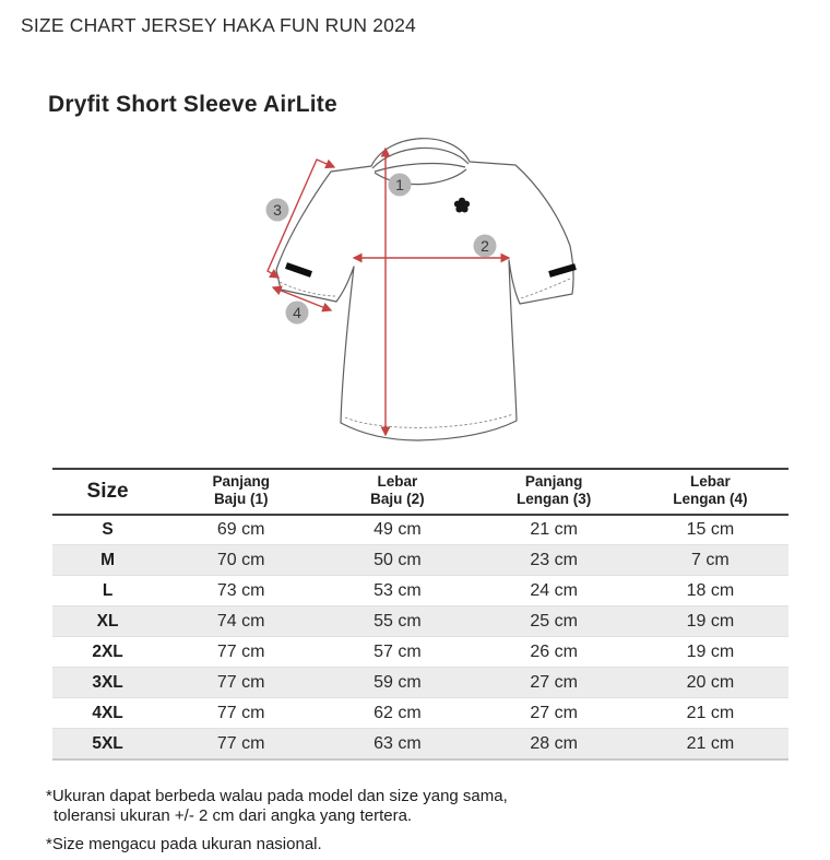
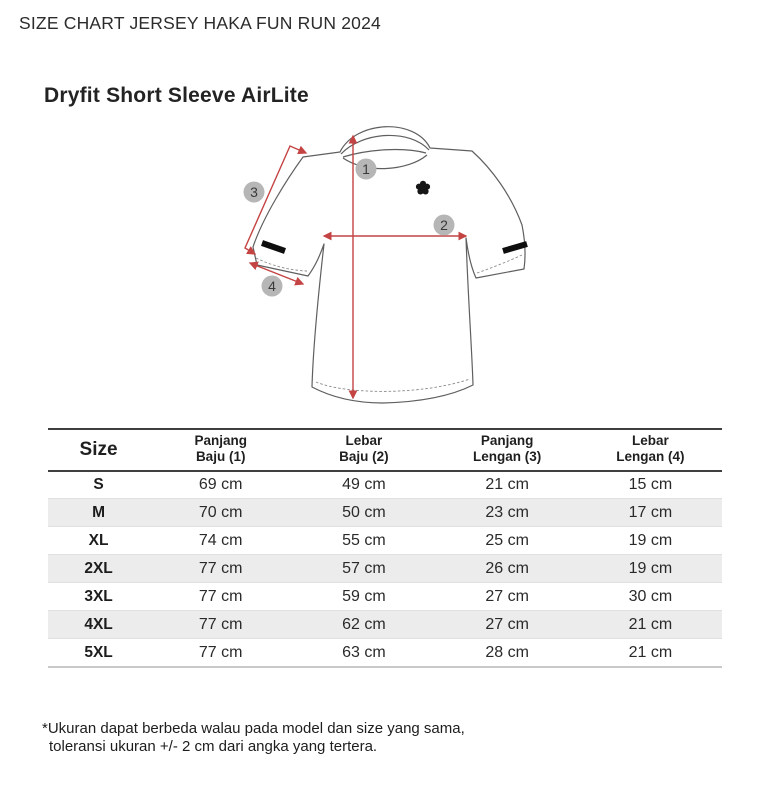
  SIZE CHART JERSEY HAKA FUN RUN 2024
  Dryfit Short Sleeve AirLite
  1
  2
  3
  4
  Size	Panjang Baju (1)	Lebar Baju (2)	Panjang Lengan (3)	Lebar Lengan (4)
  S	69 cm	49 cm	21 cm	15 cm
- M	70 cm	50 cm	23 cm	7 cm
+ M	70 cm	50 cm	23 cm	17 cm
- L	73 cm	53 cm	24 cm	18 cm
  XL	74 cm	55 cm	25 cm	19 cm
  2XL	77 cm	57 cm	26 cm	19 cm
- 3XL	77 cm	59 cm	27 cm	20 cm
+ 3XL	77 cm	59 cm	27 cm	30 cm
  4XL	77 cm	62 cm	27 cm	21 cm
  5XL	77 cm	63 cm	28 cm	21 cm
  *Ukuran dapat berbeda walau pada model dan size yang sama,
  toleransi ukuran +/- 2 cm dari angka yang tertera.
- *Size mengacu pada ukuran nasional.
